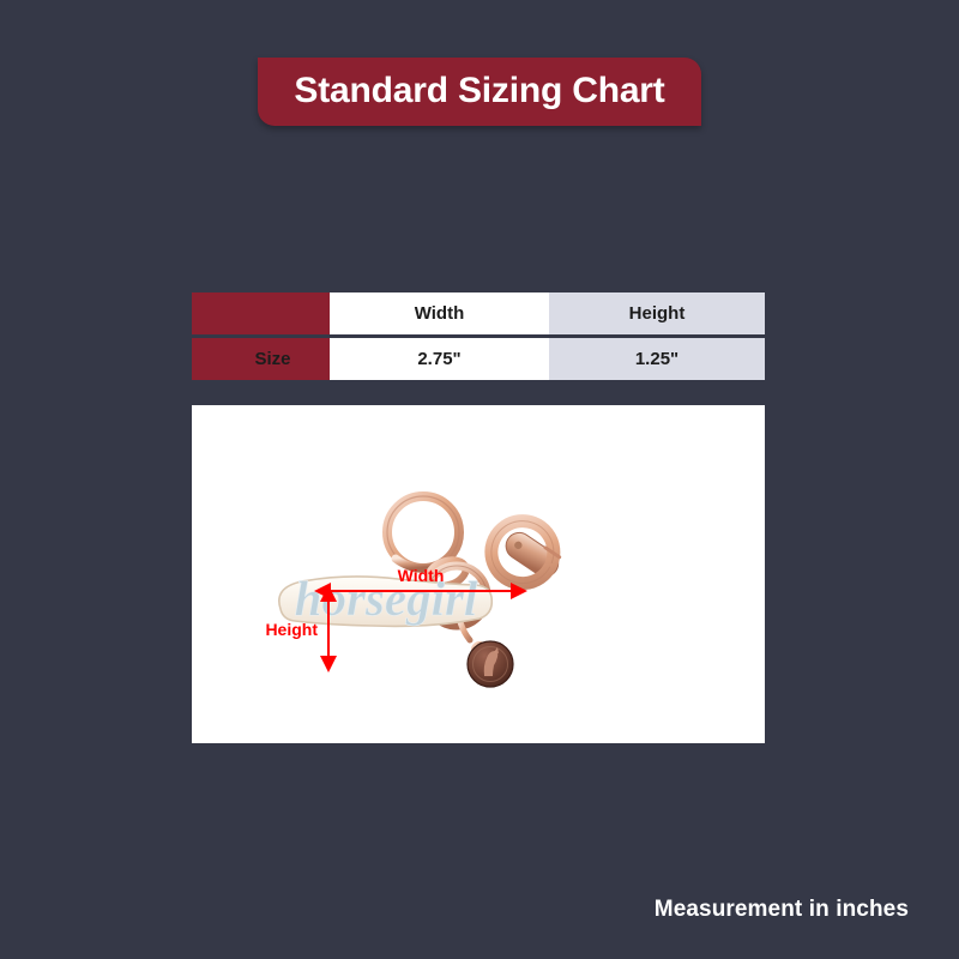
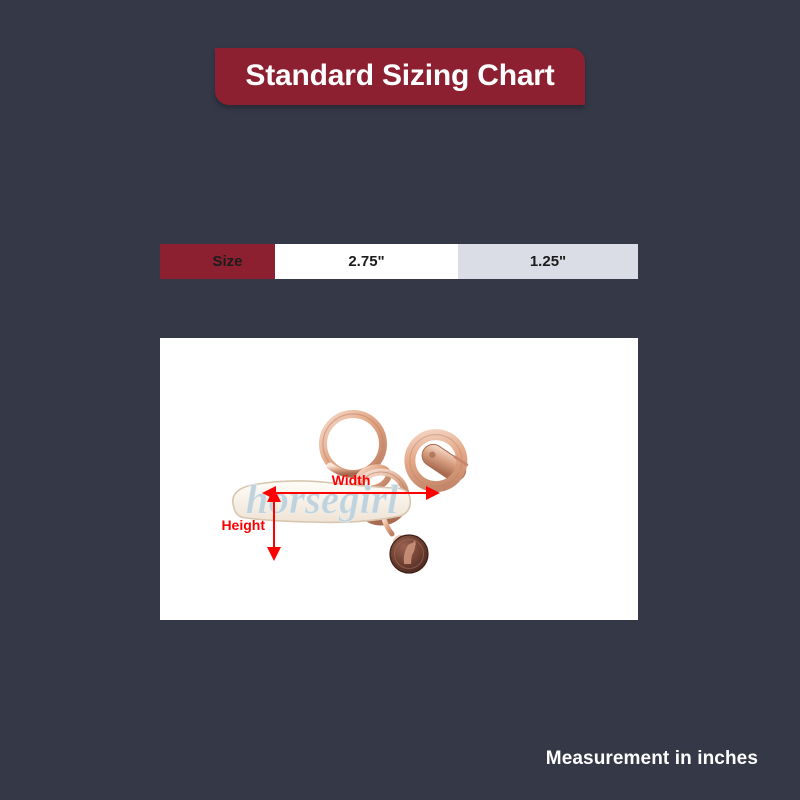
  Standard Sizing Chart
- 	Width	Height
  Size	2.75"	1.25"
  horsegirl
  Width
  Height
  Measurement in inches
